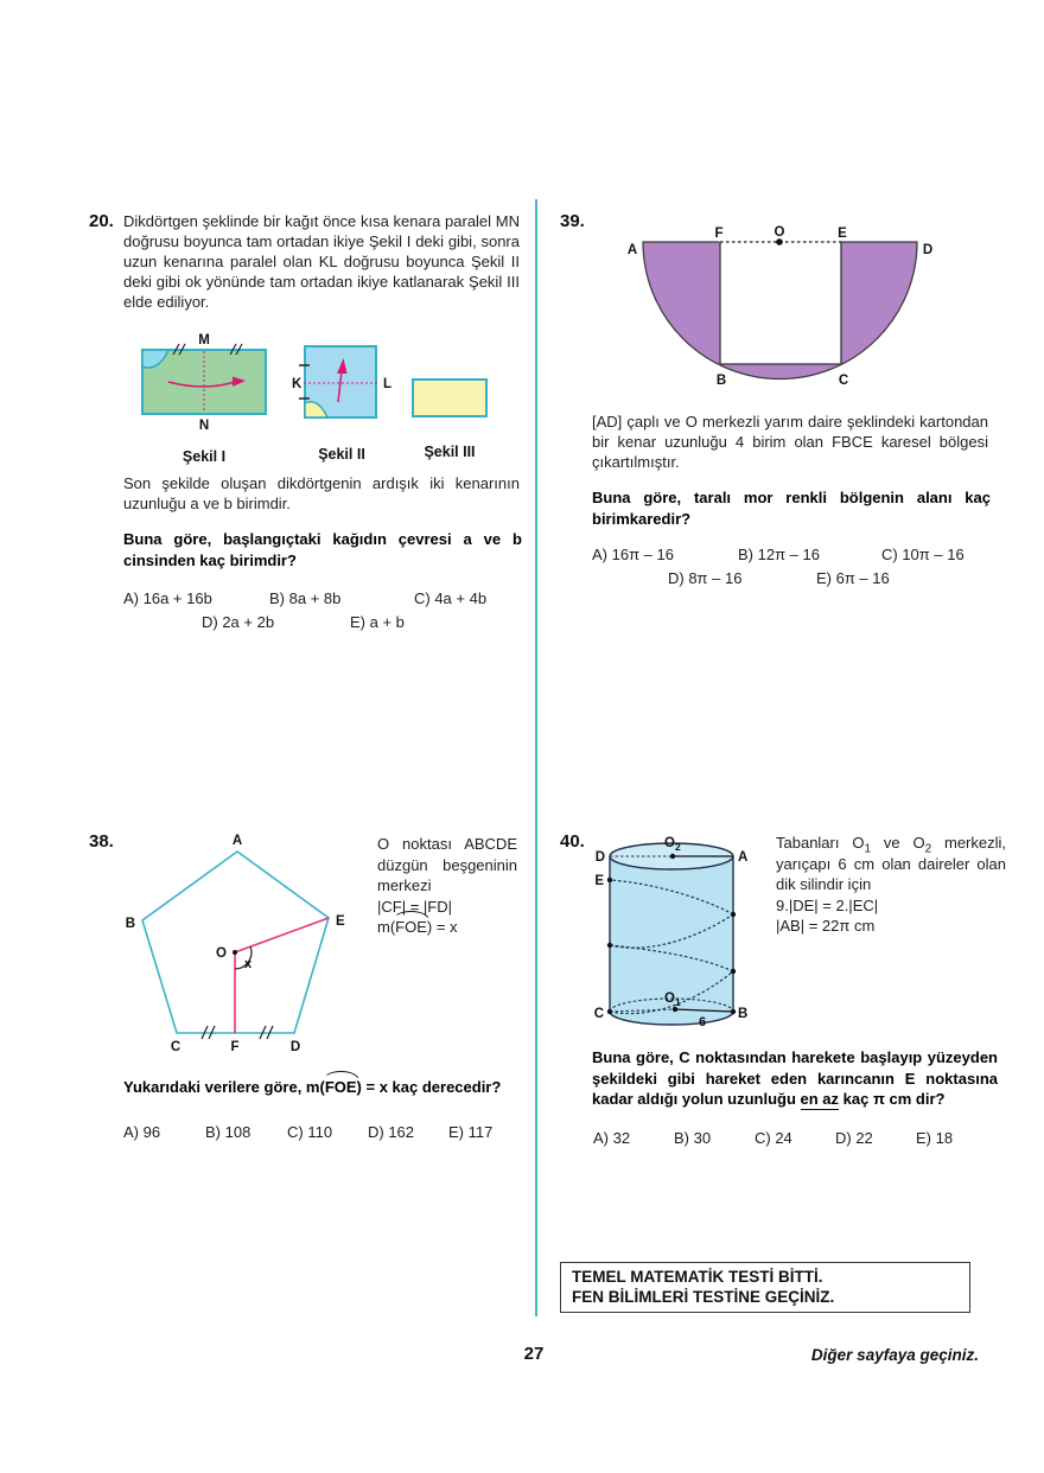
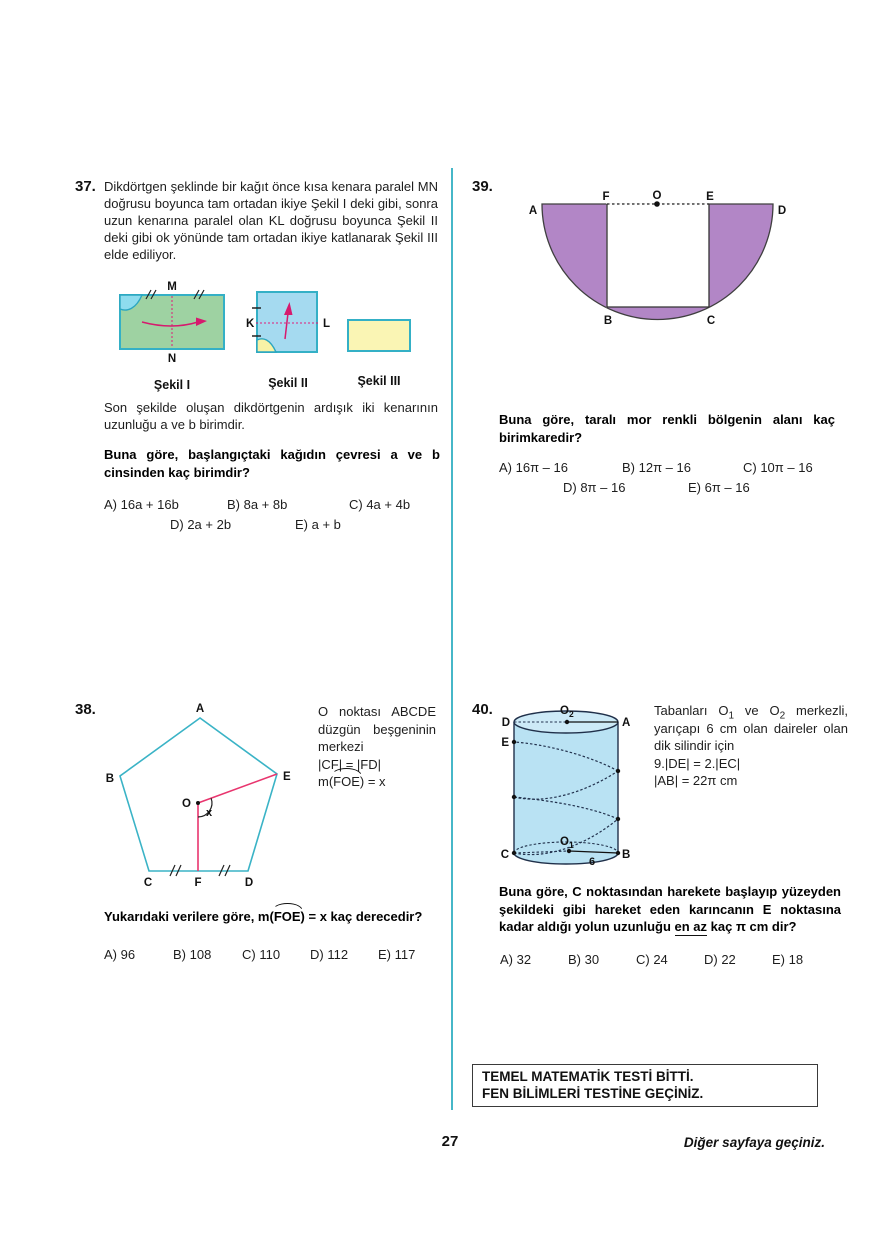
- 20.
+ 37.
  Dikdörtgen şeklinde bir kağıt önce kısa kenara paralel MN doğrusu boyunca tam ortadan ikiye Şekil I deki gibi, sonra uzun kenarına paralel olan KL doğrusu boyunca Şekil II deki gibi ok yönünde tam ortadan ikiye katlanarak Şekil III elde ediliyor.
  M
  N
  Şekil I
  K
  L
  Şekil II
  Şekil III
  Son şekilde oluşan dikdörtgenin ardışık iki kenarının uzunluğu a ve b birimdir.
  Buna göre, başlangıçtaki kağıdın çevresi a ve b cinsinden kaç birimdir?
  A) 16a + 16b
  B) 8a + 8b
  C) 4a + 4b
  D) 2a + 2b
  E) a + b
  39.
  A
  F
  O
  E
  D
  B
  C
- [AD] çaplı ve O merkezli yarım daire şeklindeki kartondan bir kenar uzunluğu 4 birim olan FBCE karesel bölgesi çıkartılmıştır.
  Buna göre, taralı mor renkli bölgenin alanı kaç birimkaredir?
  A) 16π – 16
  B) 12π – 16
  C) 10π – 16
  D) 8π – 16
  E) 6π – 16
  38.
  A
  B
  E
  C
  F
  D
  O
  x
  O noktası ABCDE düzgün beşgeninin merkezi
  |CF| = |FD|
  m(FOE) = x
  Yukarıdaki verilere göre, m(FOE) = x kaç derecedir?
  A) 96
  B) 108
  C) 110
- D) 162
+ D) 112
  E) 117
  40.
  D
  A
  E
  C
  B
  O2
  O1
  6
  Tabanları O1 ve O2 merkezli, yarıçapı 6 cm olan daireler olan dik silindir için
  9.|DE| = 2.|EC|
  |AB| = 22π cm
  Buna göre, C noktasından harekete başlayıp yüzeyden şekildeki gibi hareket eden karıncanın E noktasına kadar aldığı yolun uzunluğu en az kaç π cm dir?
  A) 32
  B) 30
  C) 24
  D) 22
  E) 18
  TEMEL MATEMATİK TESTİ BİTTİ.
  FEN BİLİMLERİ TESTİNE GEÇİNİZ.
  27
  Diğer sayfaya geçiniz.
